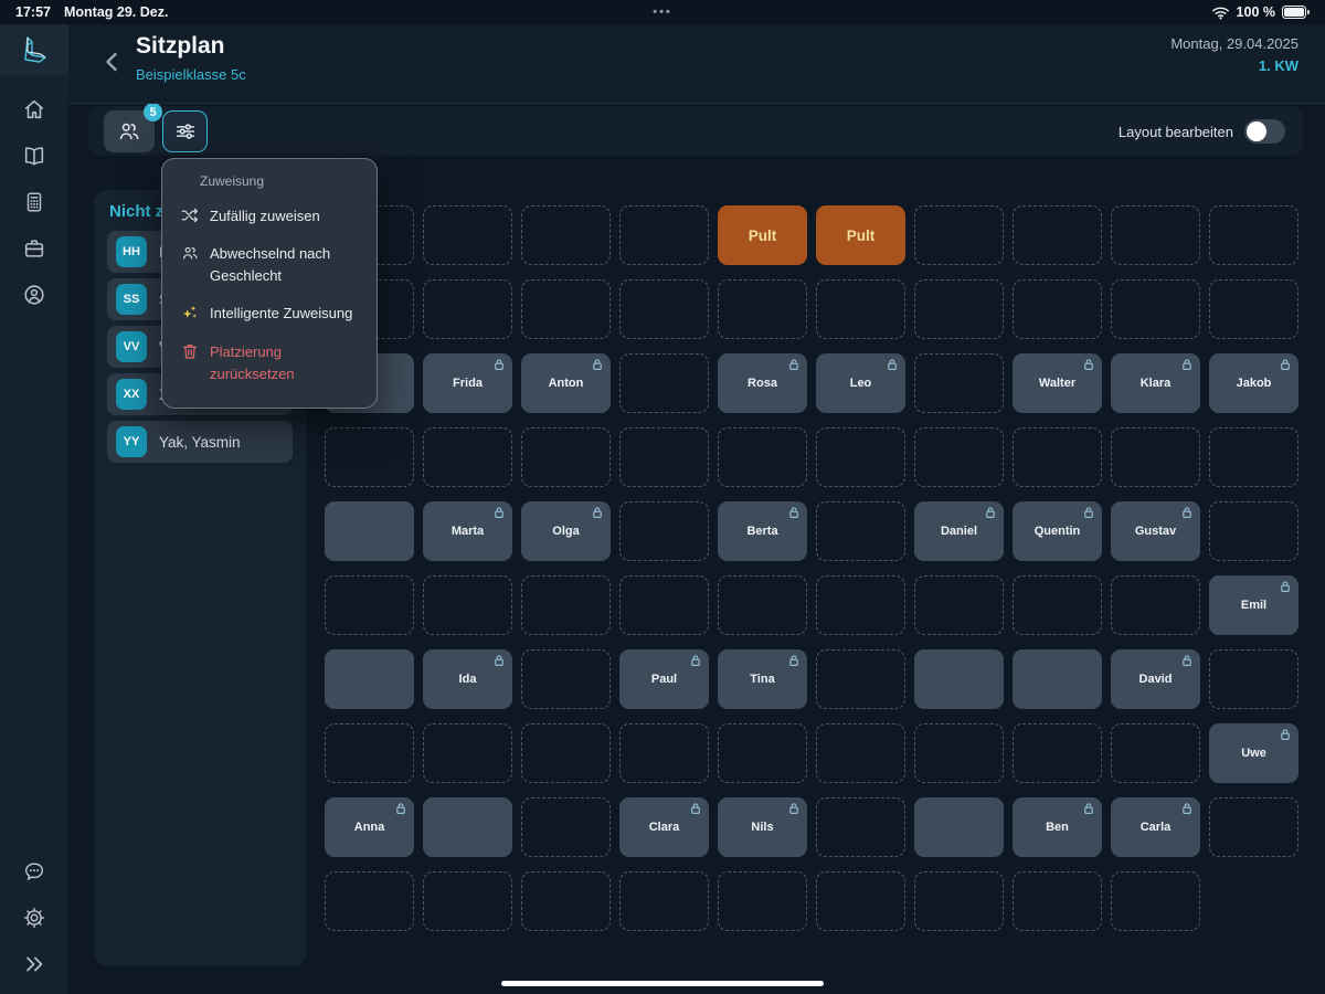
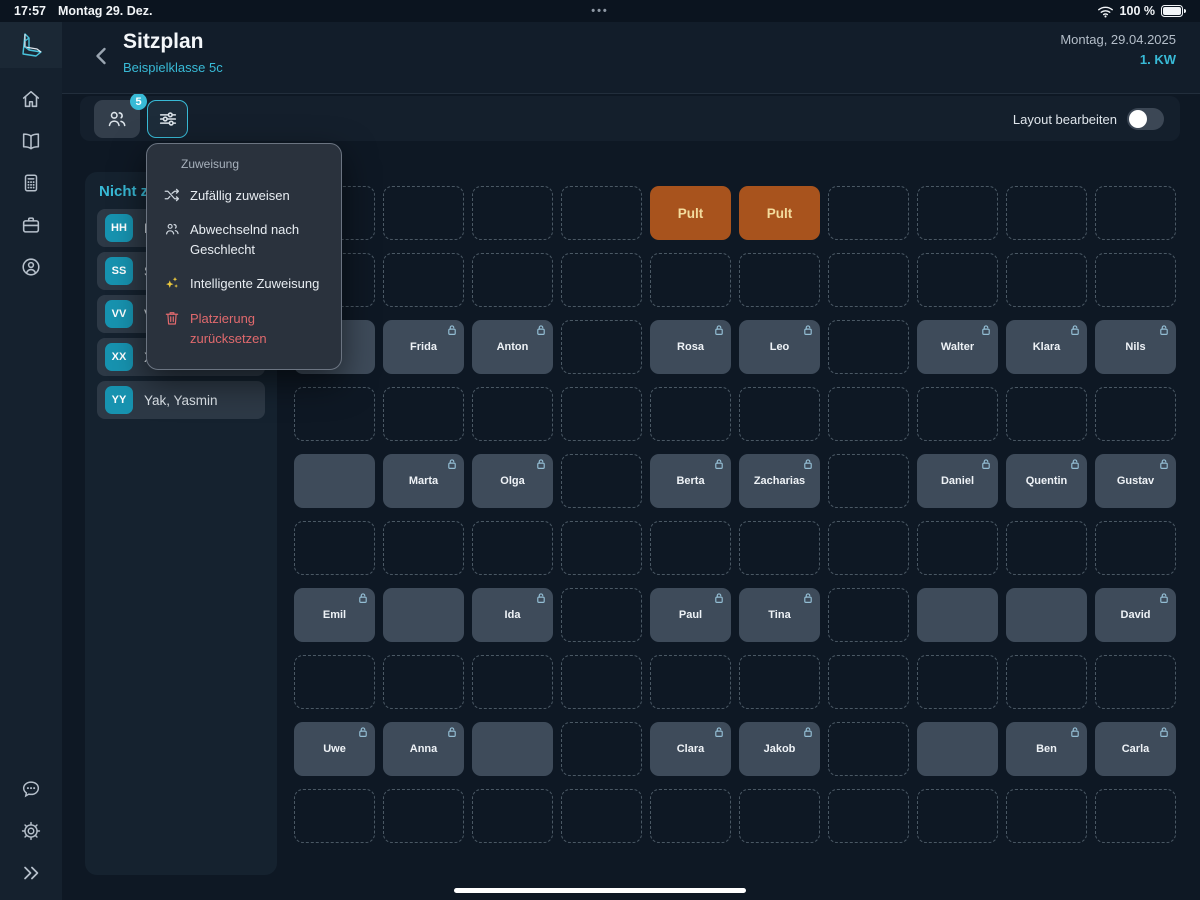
  17:57
  Montag 29. Dez.
  •••
  100 %
  Sitzplan
  Beispielklasse 5c
  Montag, 29.04.2025
  1. KW
  5
  Layout bearbeiten
  HH
  SS
  VV
  XX
  YY
  Yak, Yasmin
  Pult
  Pult
  Frida
  Anton
  Rosa
  Leo
  Walter
  Klara
- Jakob
+ Nils
  Marta
  Olga
  Berta
+ Zacharias
  Daniel
  Quentin
  Gustav
  Emil
  Ida
  Paul
  Tina
  David
  Uwe
  Anna
  Clara
- Nils
+ Jakob
  Ben
  Carla
  Zuweisung
  Zufällig zuweisen
  Abwechselnd nach Geschlecht
  Intelligente Zuweisung
  Platzierung zurücksetzen
